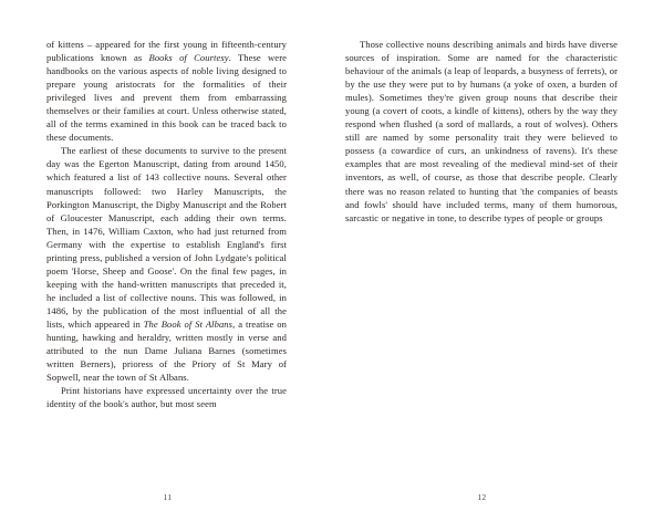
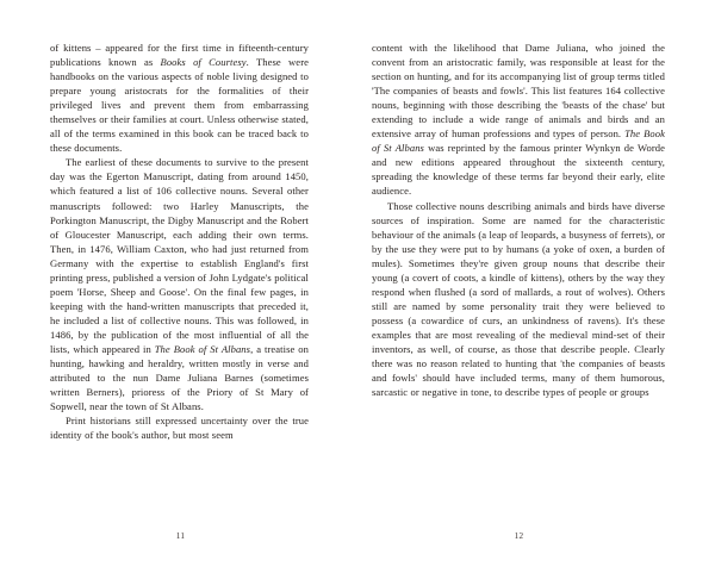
- of kittens – appeared for the first young in fifteenth-century publications known as Books of Courtesy. These were handbooks on the various aspects of noble living designed to prepare young aristocrats for the formalities of their privileged lives and prevent them from embarrassing themselves or their families at court. Unless otherwise stated, all of the terms examined in this book can be traced back to these documents.
+ of kittens – appeared for the first time in fifteenth-century publications known as Books of Courtesy. These were handbooks on the various aspects of noble living designed to prepare young aristocrats for the formalities of their privileged lives and prevent them from embarrassing themselves or their families at court. Unless otherwise stated, all of the terms examined in this book can be traced back to these documents.
- The earliest of these documents to survive to the present day was the Egerton Manuscript, dating from around 1450, which featured a list of 143 collective nouns. Several other manuscripts followed: two Harley Manuscripts, the Porkington Manuscript, the Digby Manuscript and the Robert of Gloucester Manuscript, each adding their own terms. Then, in 1476, William Caxton, who had just returned from Germany with the expertise to establish England's first printing press, published a version of John Lydgate's political poem 'Horse, Sheep and Goose'. On the final few pages, in keeping with the hand-written manuscripts that preceded it, he included a list of collective nouns. This was followed, in 1486, by the publication of the most influential of all the lists, which appeared in The Book of St Albans, a treatise on hunting, hawking and heraldry, written mostly in verse and attributed to the nun Dame Juliana Barnes (sometimes written Berners), prioress of the Priory of St Mary of Sopwell, near the town of St Albans.
+ The earliest of these documents to survive to the present day was the Egerton Manuscript, dating from around 1450, which featured a list of 106 collective nouns. Several other manuscripts followed: two Harley Manuscripts, the Porkington Manuscript, the Digby Manuscript and the Robert of Gloucester Manuscript, each adding their own terms. Then, in 1476, William Caxton, who had just returned from Germany with the expertise to establish England's first printing press, published a version of John Lydgate's political poem 'Horse, Sheep and Goose'. On the final few pages, in keeping with the hand-written manuscripts that preceded it, he included a list of collective nouns. This was followed, in 1486, by the publication of the most influential of all the lists, which appeared in The Book of St Albans, a treatise on hunting, hawking and heraldry, written mostly in verse and attributed to the nun Dame Juliana Barnes (sometimes written Berners), prioress of the Priory of St Mary of Sopwell, near the town of St Albans.
- Print historians have expressed uncertainty over the true identity of the book's author, but most seem
+ Print historians still expressed uncertainty over the true identity of the book's author, but most seem
  11
+ content with the likelihood that Dame Juliana, who joined the convent from an aristocratic family, was responsible at least for the section on hunting, and for its accompanying list of group terms titled 'The companies of beasts and fowls'. This list features 164 collective nouns, beginning with those describing the 'beasts of the chase' but extending to include a wide range of animals and birds and an extensive array of human professions and types of person. The Book of St Albans was reprinted by the famous printer Wynkyn de Worde and new editions appeared throughout the sixteenth century, spreading the knowledge of these terms far beyond their early, elite audience.
  Those collective nouns describing animals and birds have diverse sources of inspiration. Some are named for the characteristic behaviour of the animals (a leap of leopards, a busyness of ferrets), or by the use they were put to by humans (a yoke of oxen, a burden of mules). Sometimes they're given group nouns that describe their young (a covert of coots, a kindle of kittens), others by the way they respond when flushed (a sord of mallards, a rout of wolves). Others still are named by some personality trait they were believed to possess (a cowardice of curs, an unkindness of ravens). It's these examples that are most revealing of the medieval mind-set of their inventors, as well, of course, as those that describe people. Clearly there was no reason related to hunting that 'the companies of beasts and fowls' should have included terms, many of them humorous, sarcastic or negative in tone, to describe types of people or groups
  12
